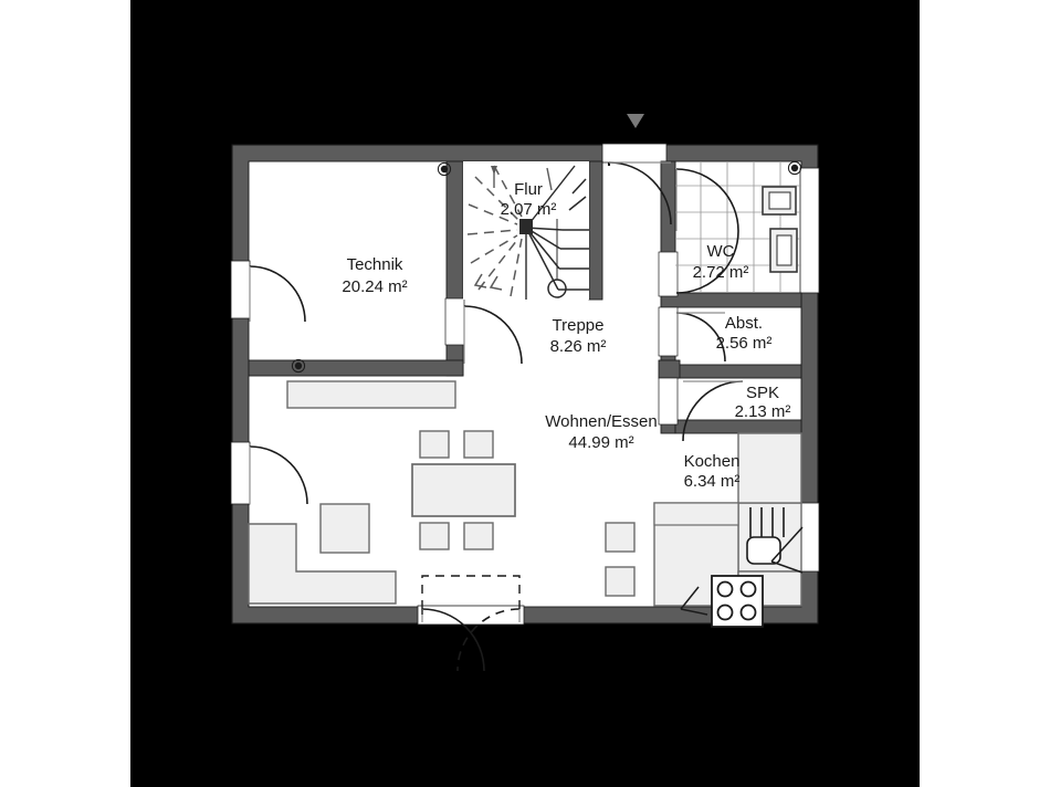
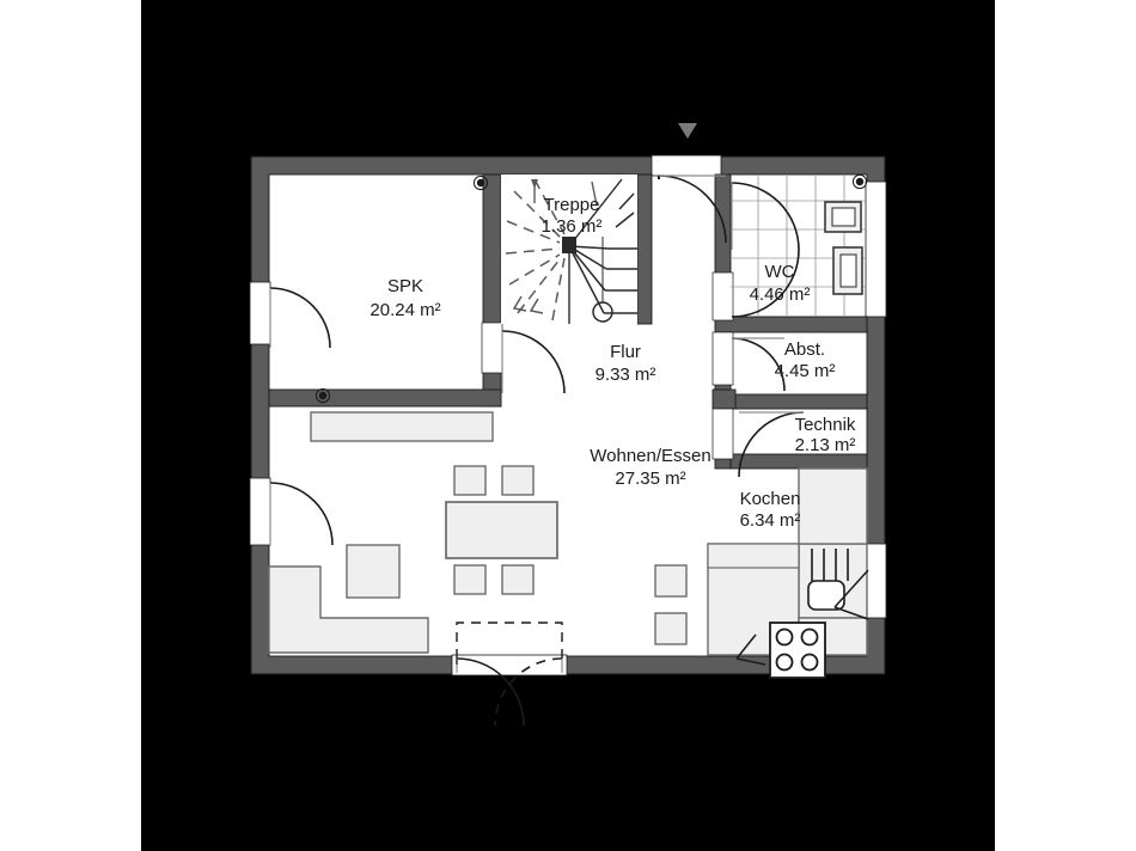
- Technik
+ SPK
  20.24 m²
- Flur
+ Treppe
- 2.07 m²
+ 1.36 m²
  WC
- 2.72 m²
+ 4.46 m²
- Treppe
+ Flur
- 8.26 m²
+ 9.33 m²
  Abst.
- 2.56 m²
+ 4.45 m²
- SPK
+ Technik
  2.13 m²
  Wohnen/Essen
- 44.99 m²
+ 27.35 m²
  Kochen
  6.34 m²
